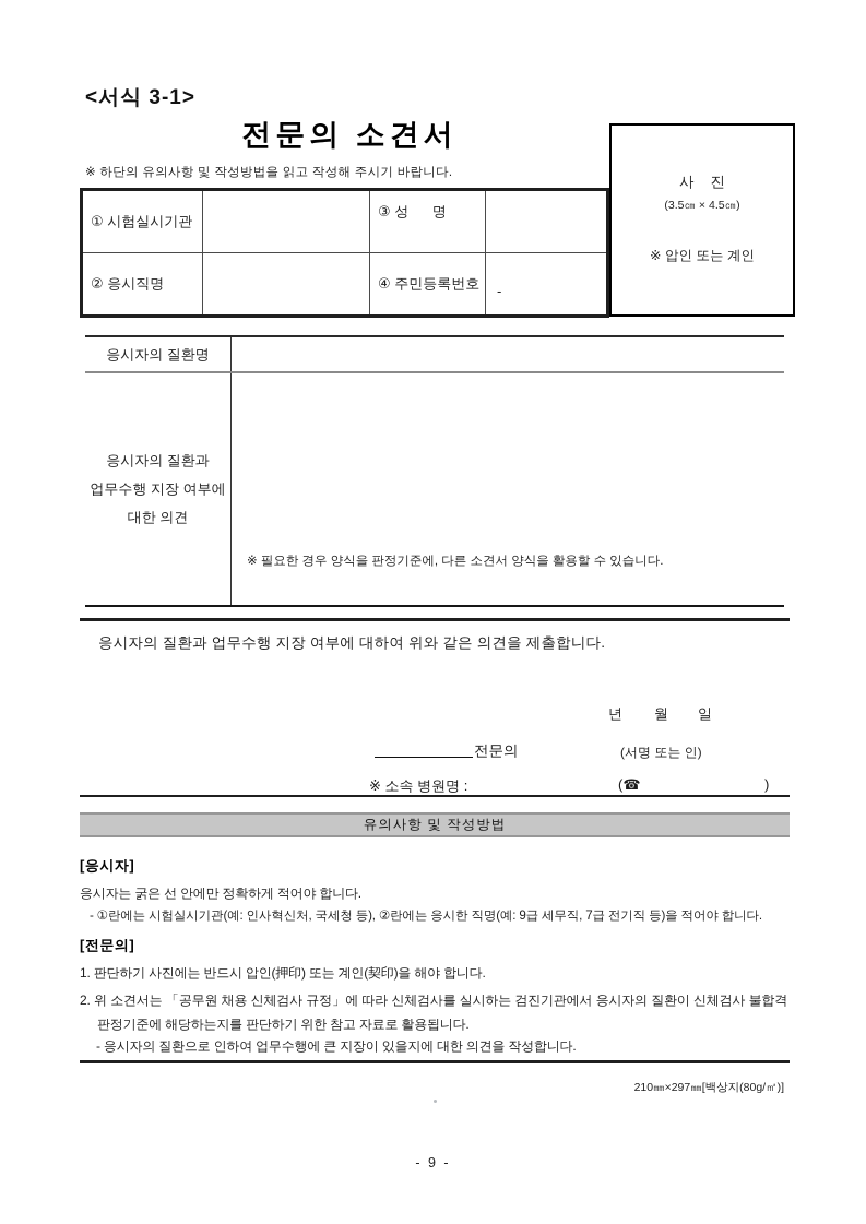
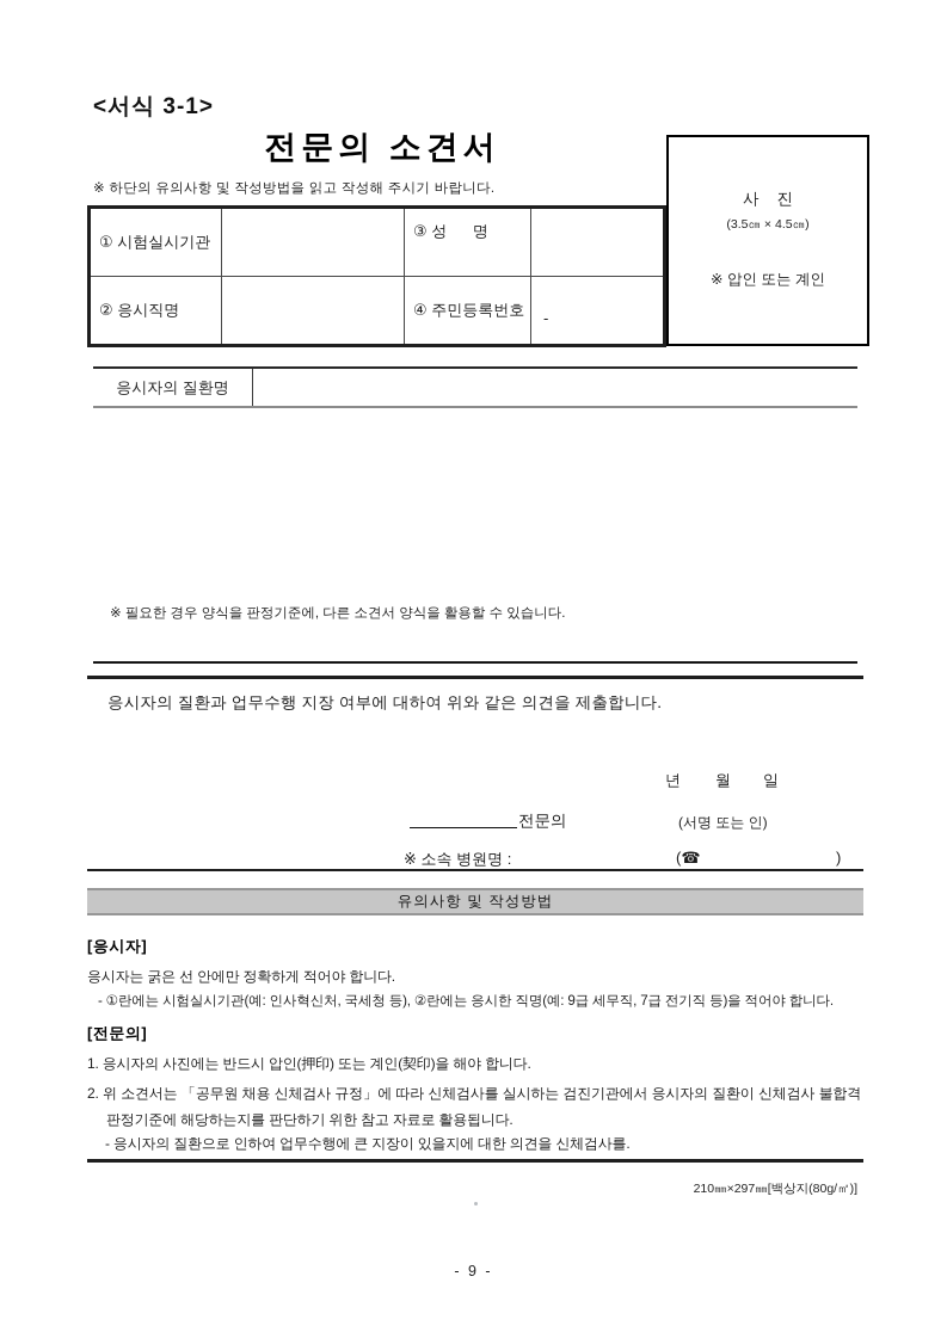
  <서식 3-1>
  전문의 소견서
  ※ 하단의 유의사항 및 작성방법을 읽고 작성해 주시기 바랍니다.
  ① 시험실시기관
  ③ 성 명
  ② 응시직명
  ④ 주민등록번호
  -
  사 진
  (3.5㎝ × 4.5㎝)
  ※ 압인 또는 계인
  응시자의 질환명
- 응시자의 질환과
- 업무수행 지장 여부에
- 대한 의견
  ※ 필요한 경우 양식을 판정기준에, 다른 소견서 양식을 활용할 수 있습니다.
  응시자의 질환과 업무수행 지장 여부에 대하여 위와 같은 의견을 제출합니다.
  년 월 일
  전문의
  (서명 또는 인)
  ※ 소속 병원명 :
  (☎
  )
  유의사항 및 작성방법
  [응시자]
  응시자는 굵은 선 안에만 정확하게 적어야 합니다.
  - ①란에는 시험실시기관(예: 인사혁신처, 국세청 등), ②란에는 응시한 직명(예: 9급 세무직, 7급 전기직 등)을 적어야 합니다.
  [전문의]
- 1. 판단하기 사진에는 반드시 압인(押印) 또는 계인(契印)을 해야 합니다.
+ 1. 응시자의 사진에는 반드시 압인(押印) 또는 계인(契印)을 해야 합니다.
  2. 위 소견서는 「공무원 채용 신체검사 규정」에 따라 신체검사를 실시하는 검진기관에서 응시자의 질환이 신체검사 불합격 판정기준에 해당하는지를 판단하기 위한 참고 자료로 활용됩니다.
- - 응시자의 질환으로 인하여 업무수행에 큰 지장이 있을지에 대한 의견을 작성합니다.
+ - 응시자의 질환으로 인하여 업무수행에 큰 지장이 있을지에 대한 의견을 신체검사를.
  210㎜×297㎜[백상지(80g/㎡)]
  - 9 -
